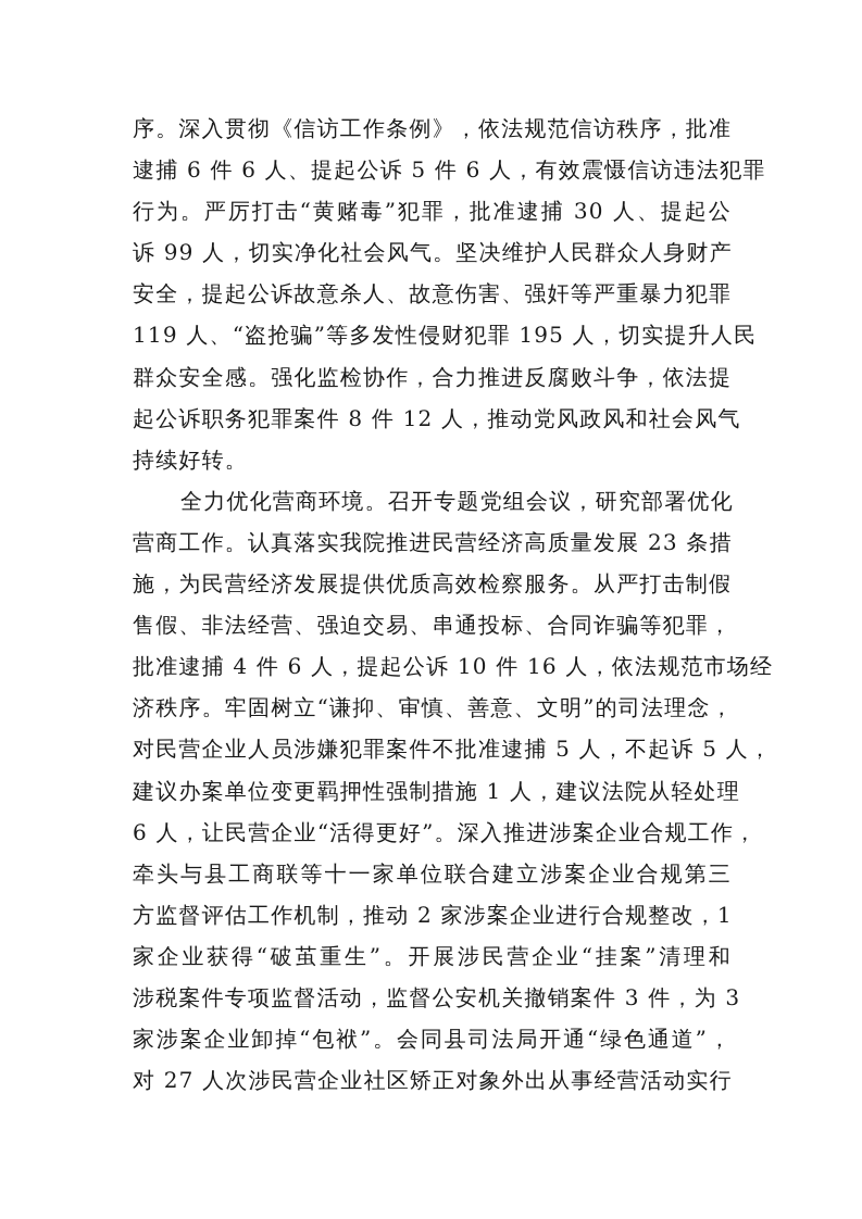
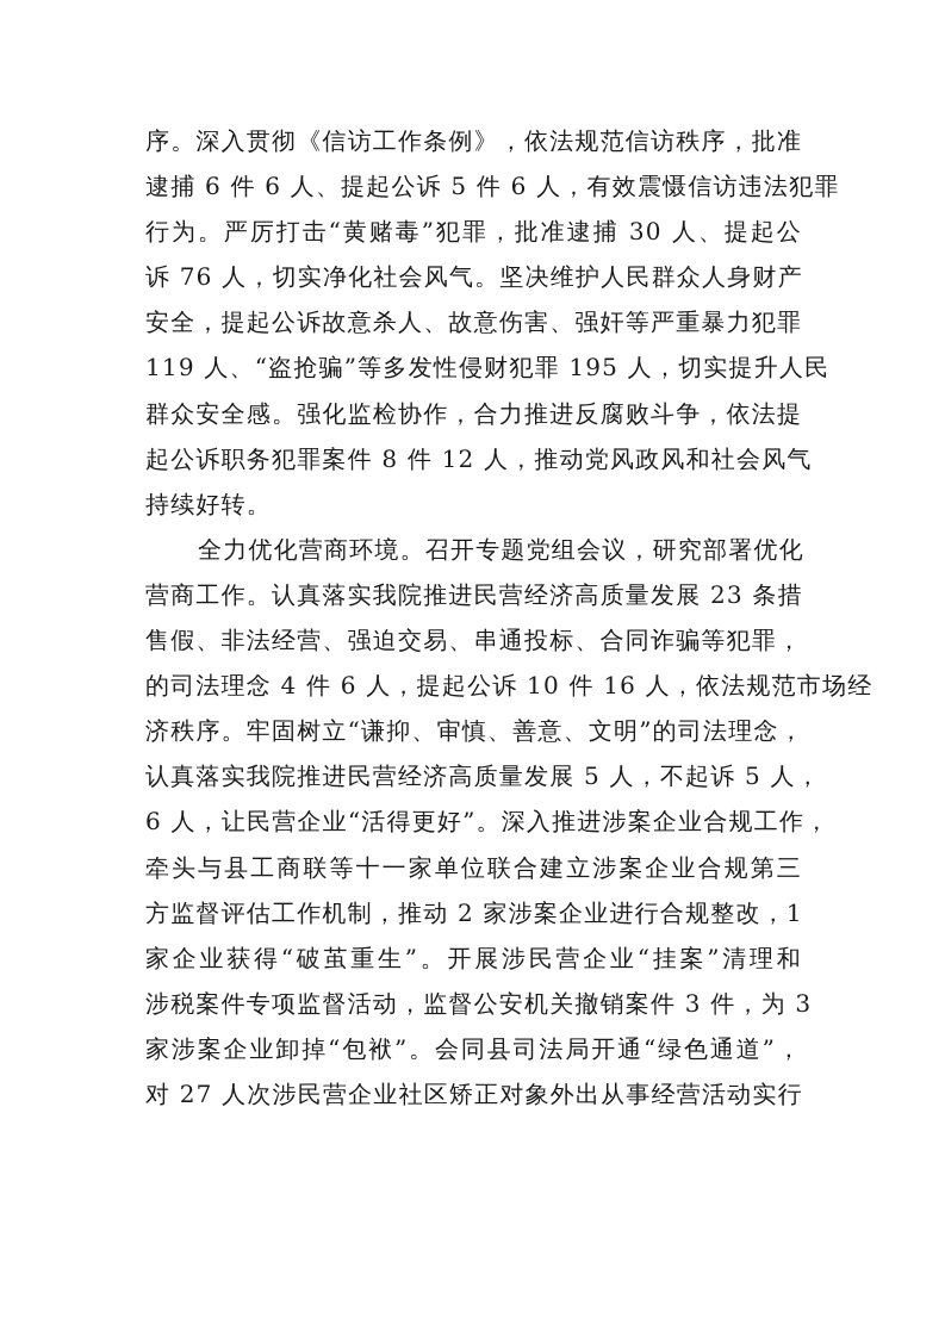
  序。深入贯彻《信访工作条例》，依法规范信访秩序，批准
  逮捕 6 件 6 人、提起公诉 5 件 6 人，有效震慑信访违法犯罪
  行为。严厉打击“黄赌毒”犯罪，批准逮捕 30 人、提起公
- 诉 99 人，切实净化社会风气。坚决维护人民群众人身财产
+ 诉 76 人，切实净化社会风气。坚决维护人民群众人身财产
  安全，提起公诉故意杀人、故意伤害、强奸等严重暴力犯罪
  119 人、“盗抢骗”等多发性侵财犯罪 195 人，切实提升人民
  群众安全感。强化监检协作，合力推进反腐败斗争，依法提
  起公诉职务犯罪案件 8 件 12 人，推动党风政风和社会风气
  持续好转。
  全力优化营商环境。召开专题党组会议，研究部署优化
  营商工作。认真落实我院推进民营经济高质量发展 23 条措
- 施，为民营经济发展提供优质高效检察服务。从严打击制假
  售假、非法经营、强迫交易、串通投标、合同诈骗等犯罪，
- 批准逮捕 4 件 6 人，提起公诉 10 件 16 人，依法规范市场经
+ 的司法理念 4 件 6 人，提起公诉 10 件 16 人，依法规范市场经
  济秩序。牢固树立“谦抑、审慎、善意、文明”的司法理念，
- 对民营企业人员涉嫌犯罪案件不批准逮捕 5 人，不起诉 5 人，
+ 认真落实我院推进民营经济高质量发展 5 人，不起诉 5 人，
- 建议办案单位变更羁押性强制措施 1 人，建议法院从轻处理
  6 人，让民营企业“活得更好”。深入推进涉案企业合规工作，
  牵头与县工商联等十一家单位联合建立涉案企业合规第三
  方监督评估工作机制，推动 2 家涉案企业进行合规整改，1
  家企业获得“破茧重生”。开展涉民营企业“挂案”清理和
  涉税案件专项监督活动，监督公安机关撤销案件 3 件，为 3
  家涉案企业卸掉“包袱”。会同县司法局开通“绿色通道”，
  对 27 人次涉民营企业社区矫正对象外出从事经营活动实行
